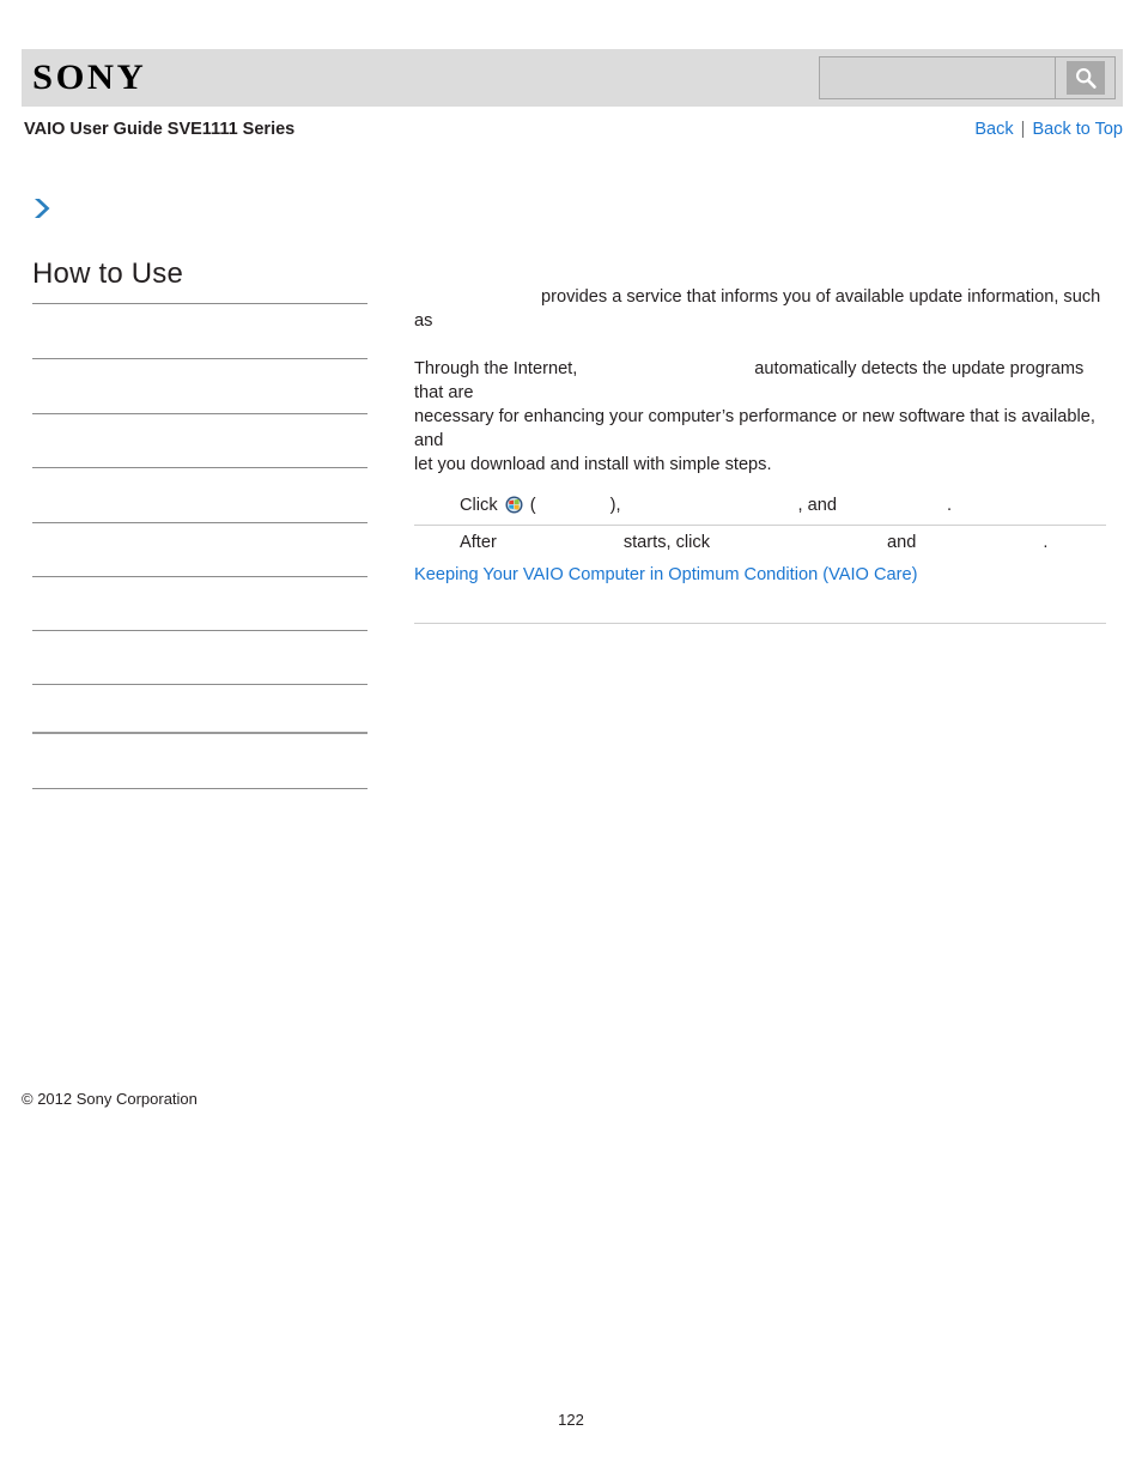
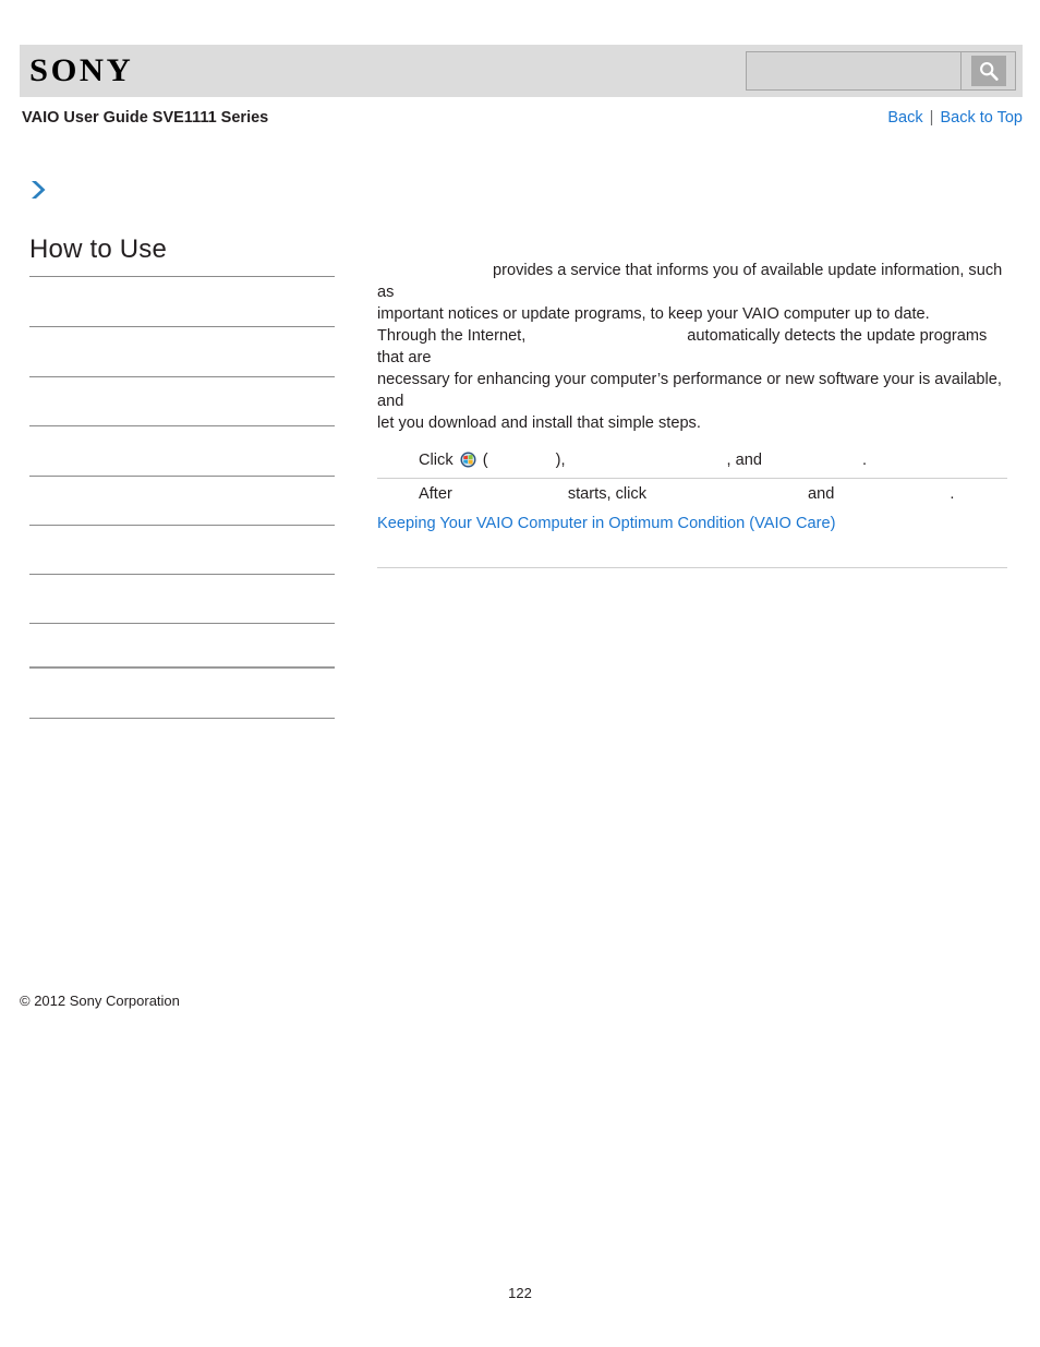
  SONY
  VAIO User Guide SVE1111 Series
  Back | Back to Top
  How to Use
  © 2012 Sony Corporation
  provides a service that informs you of available update information, such as
+ important notices or update programs, to keep your VAIO computer up to date.
  Through the Internet, automatically detects the update programs that are
- necessary for enhancing your computer’s performance or new software that is available, and
+ necessary for enhancing your computer’s performance or new software your is available, and
- let you download and install with simple steps.
+ let you download and install that simple steps.
  Click ( ), , and .
  After starts, click and .
  Keeping Your VAIO Computer in Optimum Condition (VAIO Care)
  122
